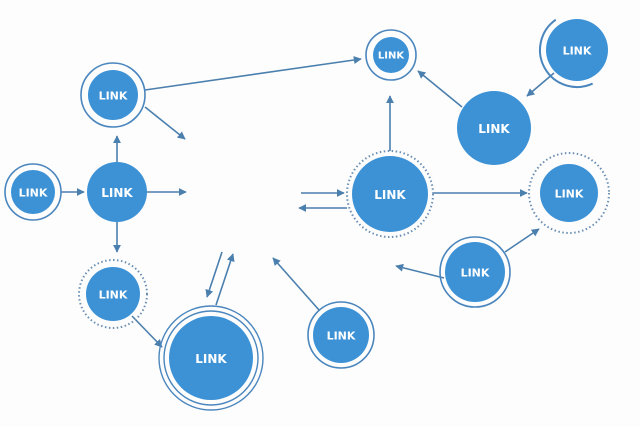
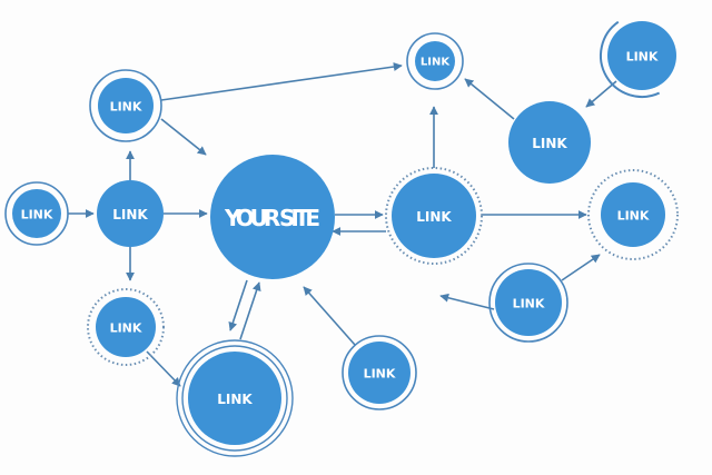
+ YOUR SITE
  LINK
  LINK
  LINK
  LINK
  LINK
  LINK
  LINK
  LINK
  LINK
  LINK
  LINK
  LINK
